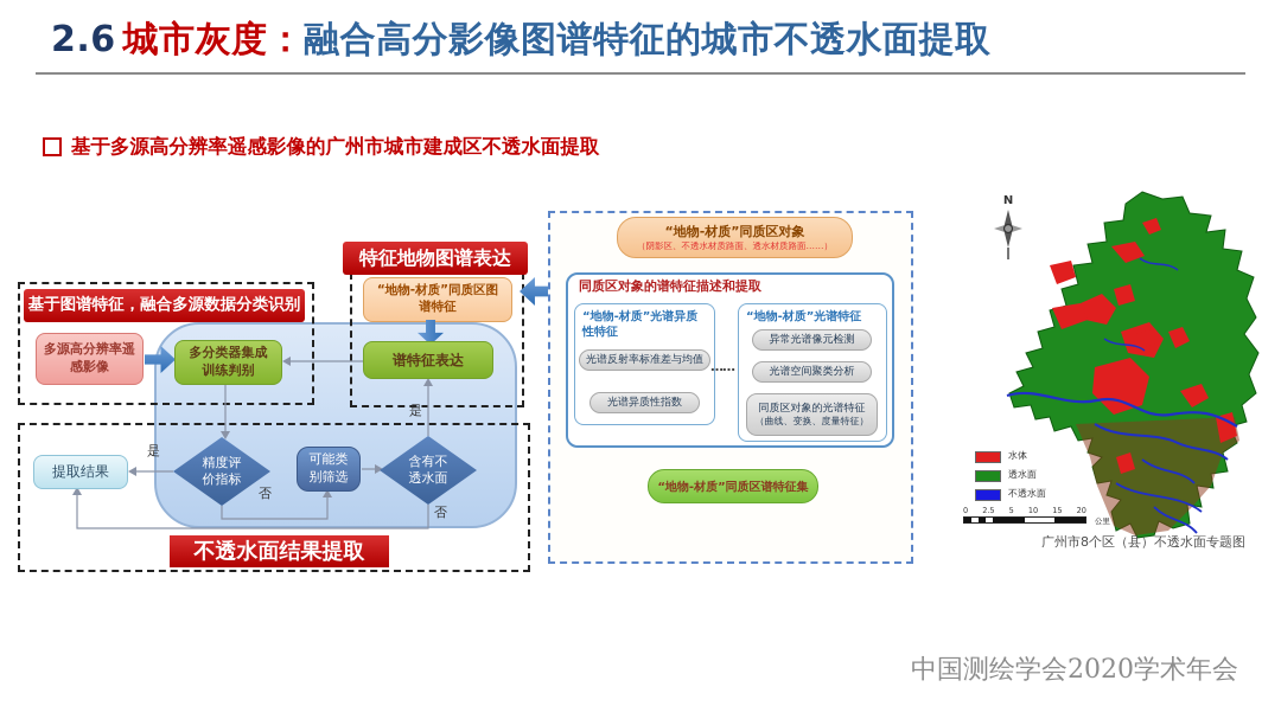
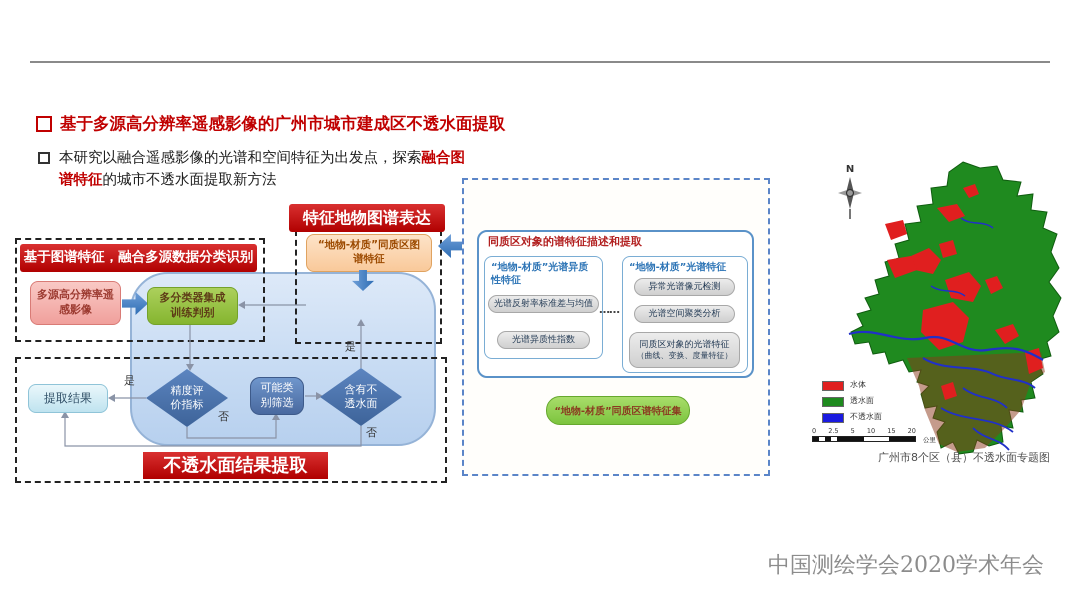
- 2.6 城市灰度：融合高分影像图谱特征的城市不透水面提取
  基于多源高分辨率遥感影像的广州市城市建成区不透水面提取
+ 本研究以融合遥感影像的光谱和空间特征为出发点，探索融合图谱特征的城市不透水面提取新方法
  基于图谱特征，融合多源数据分类识别
  特征地物图谱表达
  不透水面结果提取
  多源高分辨率遥感影像
  多分类器集成训练判别
  “地物-材质”同质区图谱特征
- 谱特征表达
  提取结果
  精度评价指标
  可能类别筛选
  含有不透水面
  是
  否
  是
  否
- “地物-材质”同质区对象
- （阴影区、不透水材质路面、透水材质路面……）
  同质区对象的谱特征描述和提取
  “地物-材质”光谱异质性特征
  光谱反射率标准差与均值
  光谱异质性指数
  ……
  “地物-材质”光谱特征
  异常光谱像元检测
  光谱空间聚类分析
  同质区对象的光谱特征
  （曲线、变换、度量特征）
  “地物-材质”同质区谱特征集
  N
  水体
  透水面
  不透水面
  0
  2.5
  5
  10
  15
  20
  公里
  广州市8个区（县）不透水面专题图
  中国测绘学会2020学术年会
